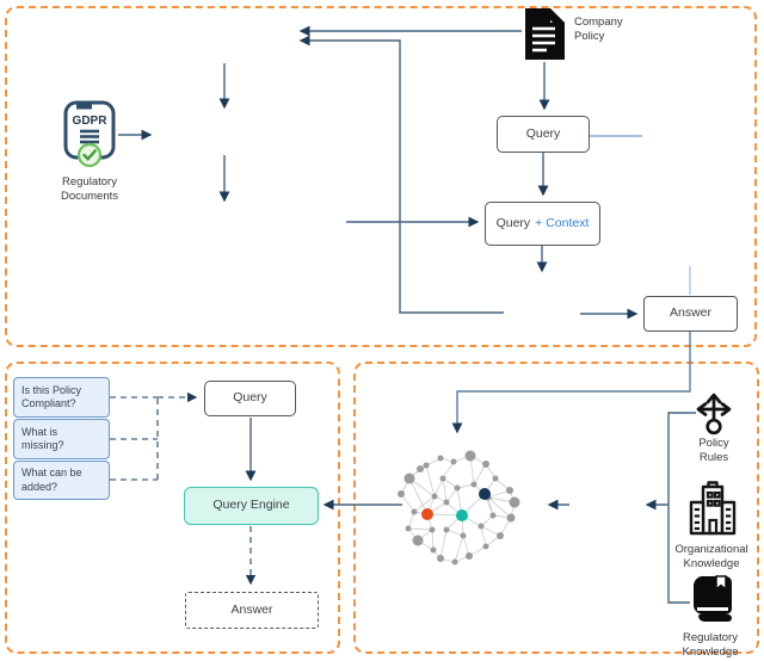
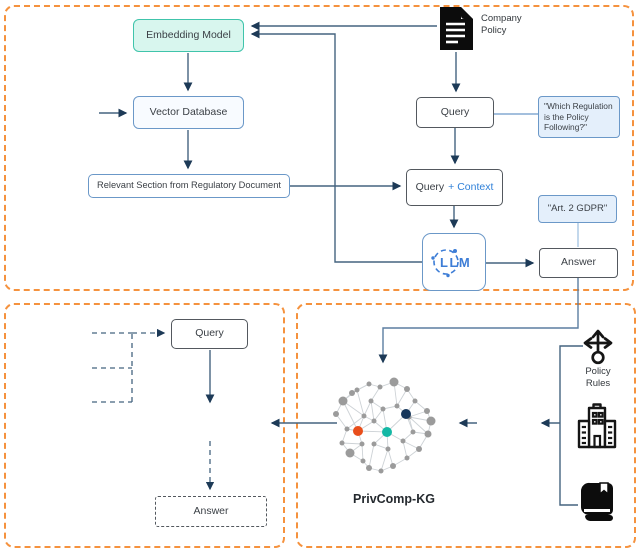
+ Embedding Model
+ Vector Database
+ Relevant Section from Regulatory Document
  Query
+ "Which Regulation is the Policy Following?"
  Query
  + Context
+ "Art. 2 GDPR"
+ LLM
  Answer
  Company Policy
- GDPR
- Regulatory Documents
- Is this Policy Compliant?
- What is missing?
- What can be added?
  Query
- Query Engine
  Answer
+ PrivComp-KG
  Policy Rules
- Organizational Knowledge
- Regulatory Knowledge
